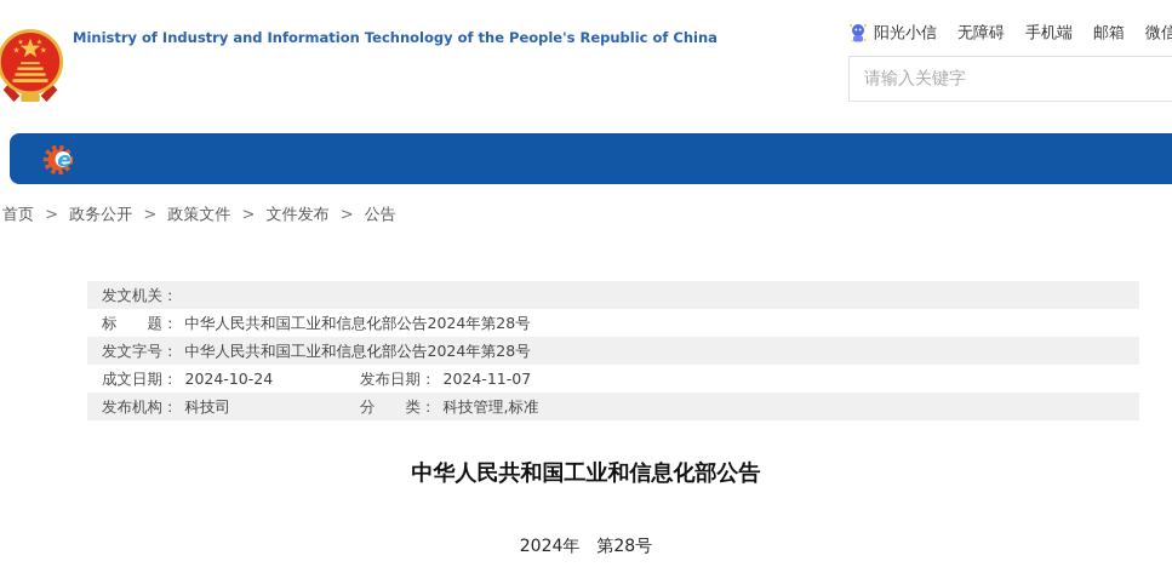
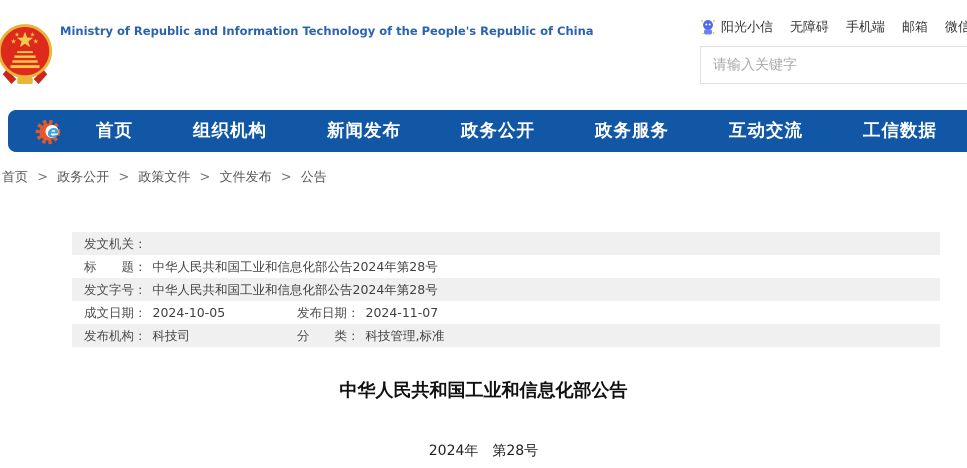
  ★
  ★
- Ministry of Industry and Information Technology of the People's Republic of China
+ Ministry of Republic and Information Technology of the People's Republic of China
  阳光小信
  无障碍
  手机端
  邮箱
  微信
  请输入关键字
  e
+ 首页
+ 组织机构
+ 新闻发布
+ 政务公开
+ 政务服务
+ 互动交流
+ 工信数据
  首页 > 政务公开 > 政策文件 > 文件发布 > 公告
  发文机关：
  标 题：
  中华人民共和国工业和信息化部公告2024年第28号
  发文字号：
  中华人民共和国工业和信息化部公告2024年第28号
  成文日期：
- 2024-10-24
+ 2024-10-05
  发布日期：
  2024-11-07
  发布机构：
  科技司
  分 类：
  科技管理,标准
  中华人民共和国工业和信息化部公告
  2024年 第28号
